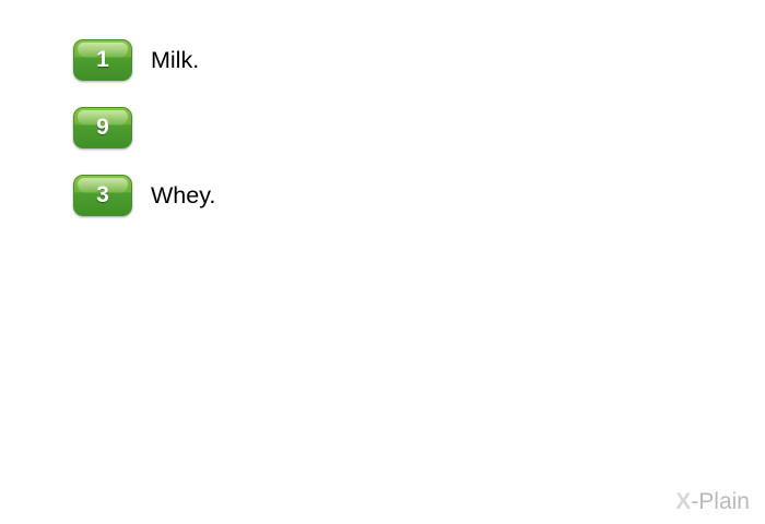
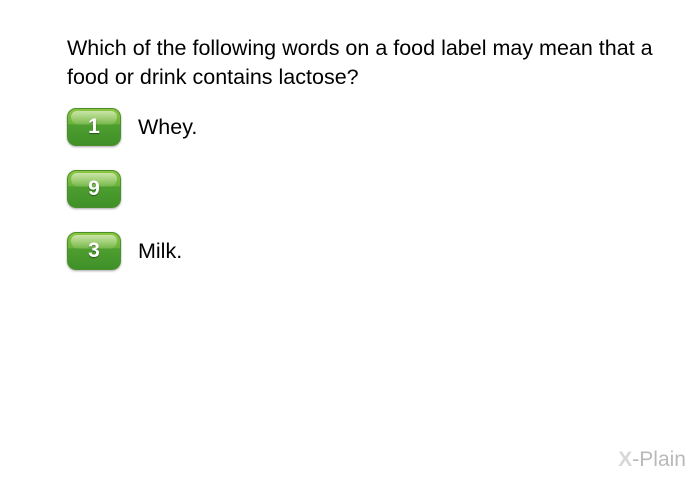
+ Which of the following words on a food label may mean that a food or drink contains lactose?
  1
- Milk.
+ Whey.
  9
  3
- Whey.
+ Milk.
  X-Plain
